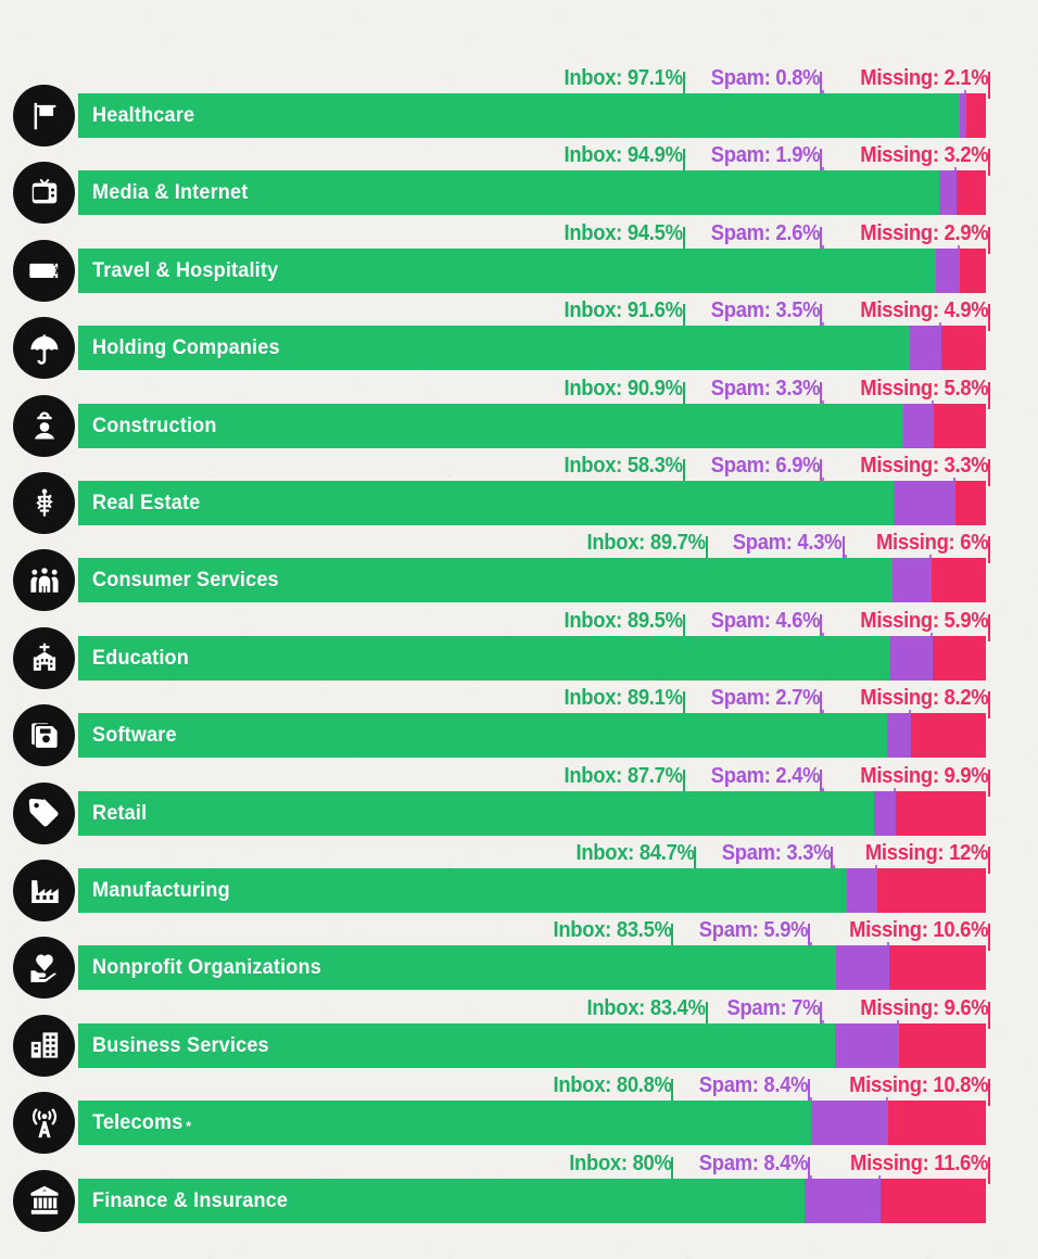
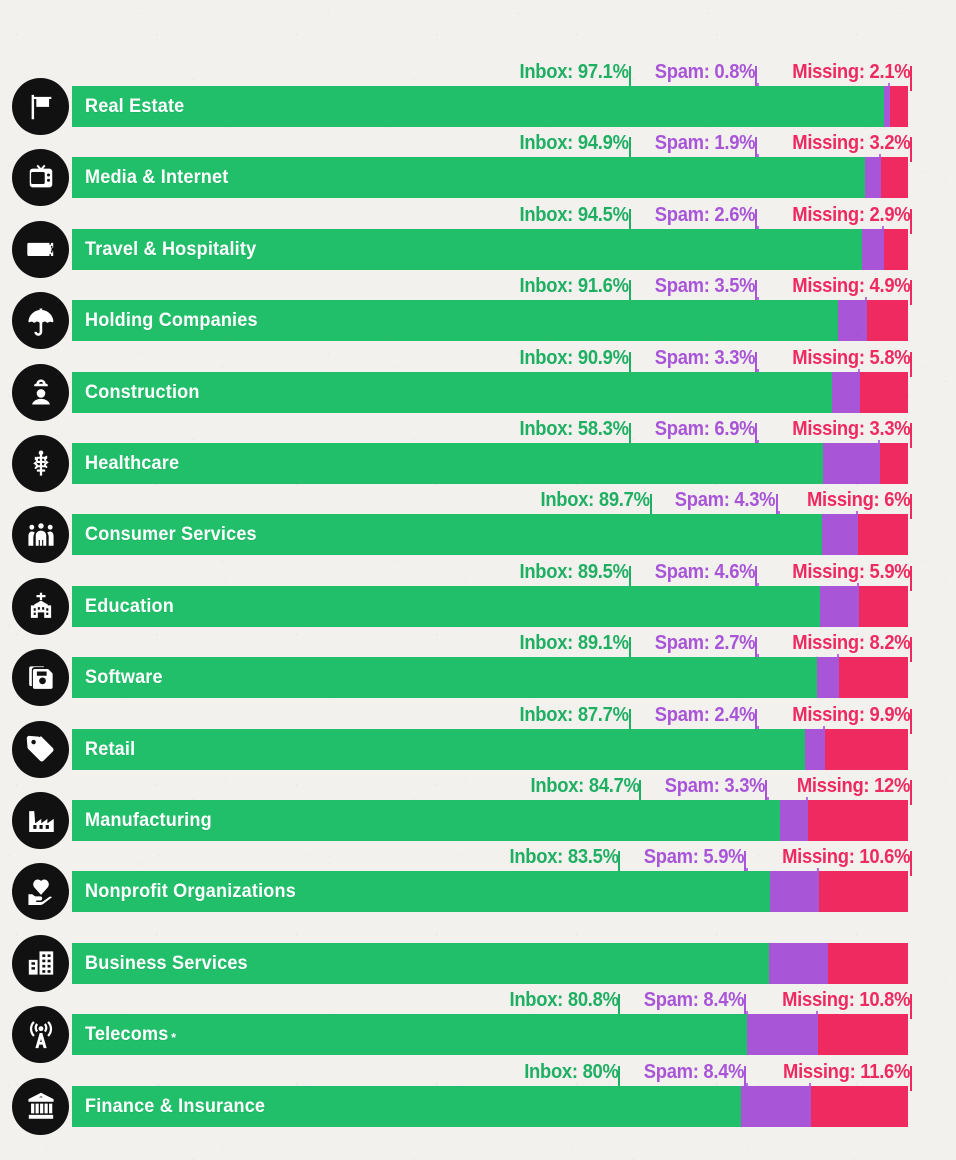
  Inbox: 97.1%
  Spam: 0.8%
  Missing: 2.1%
- Healthcare
+ Real Estate
  Inbox: 94.9%
  Spam: 1.9%
  Missing: 3.2%
  Media & Internet
  Inbox: 94.5%
  Spam: 2.6%
  Missing: 2.9%
  Travel & Hospitality
  Inbox: 91.6%
  Spam: 3.5%
  Missing: 4.9%
  Holding Companies
  Inbox: 90.9%
  Spam: 3.3%
  Missing: 5.8%
  Construction
  Inbox: 58.3%
  Spam: 6.9%
  Missing: 3.3%
- Real Estate
+ Healthcare
  Inbox: 89.7%
  Spam: 4.3%
  Missing: 6%
  Consumer Services
  Inbox: 89.5%
  Spam: 4.6%
  Missing: 5.9%
  Education
  Inbox: 89.1%
  Spam: 2.7%
  Missing: 8.2%
  Software
  Inbox: 87.7%
  Spam: 2.4%
  Missing: 9.9%
  Retail
  Inbox: 84.7%
  Spam: 3.3%
  Missing: 12%
  Manufacturing
  Inbox: 83.5%
  Spam: 5.9%
  Missing: 10.6%
  Nonprofit Organizations
- Inbox: 83.4%
- Spam: 7%
- Missing: 9.6%
  Business Services
  Inbox: 80.8%
  Spam: 8.4%
  Missing: 10.8%
  Telecoms *
  Inbox: 80%
  Spam: 8.4%
  Missing: 11.6%
  Finance & Insurance
